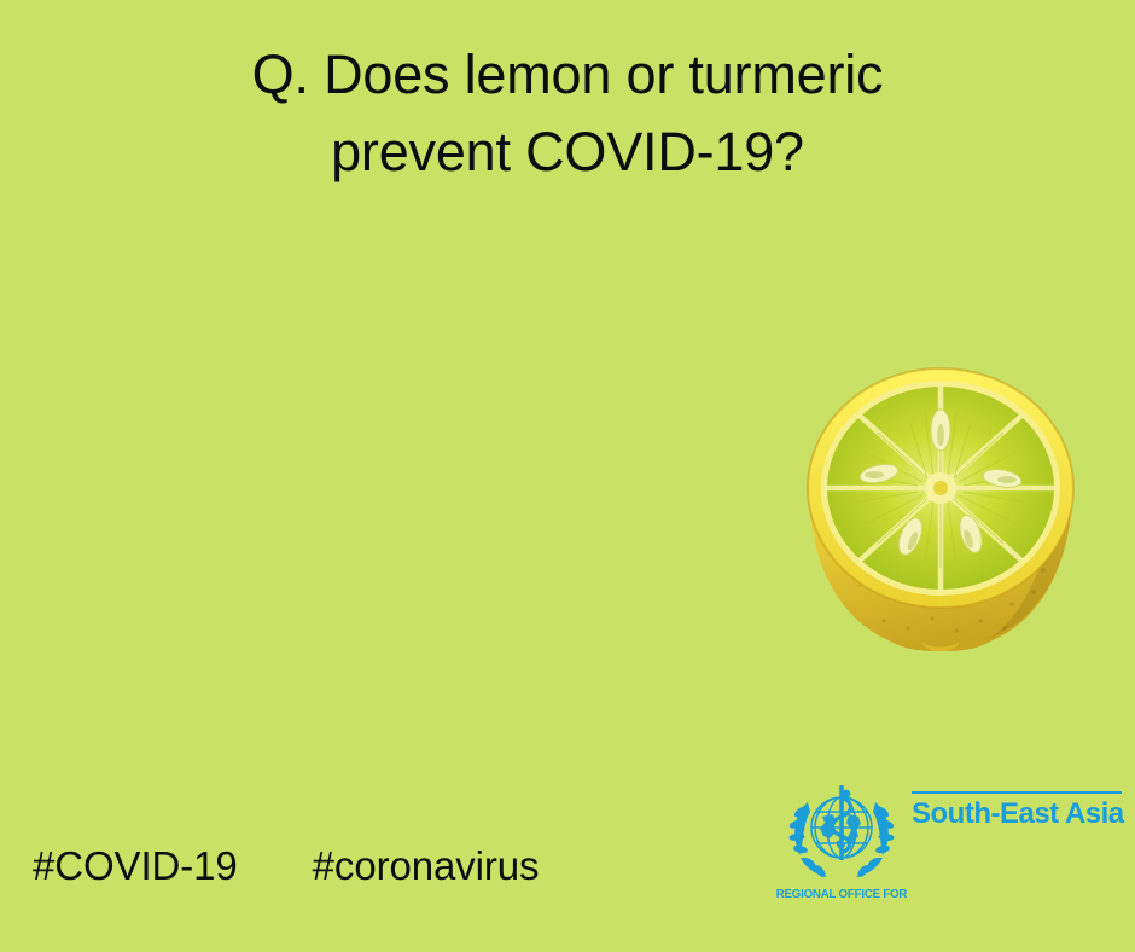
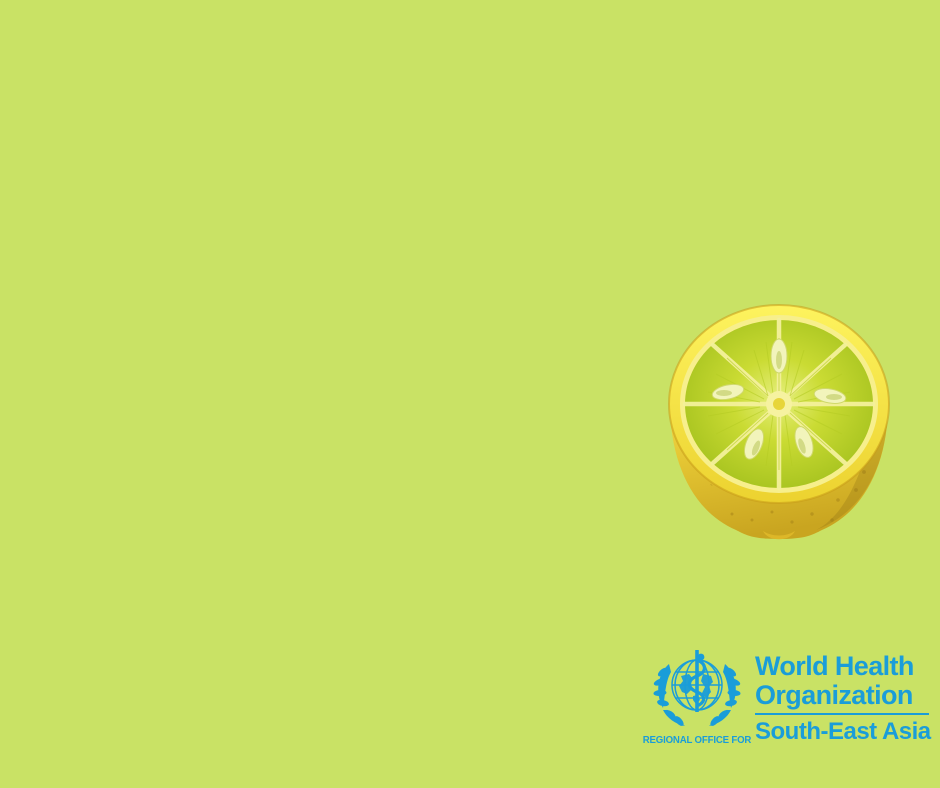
- Q. Does lemon or turmeric
- prevent COVID-19?
- #COVID-19
- #coronavirus
  REGIONAL OFFICE FOR
+ World Health
+ Organization
  South-East Asia
